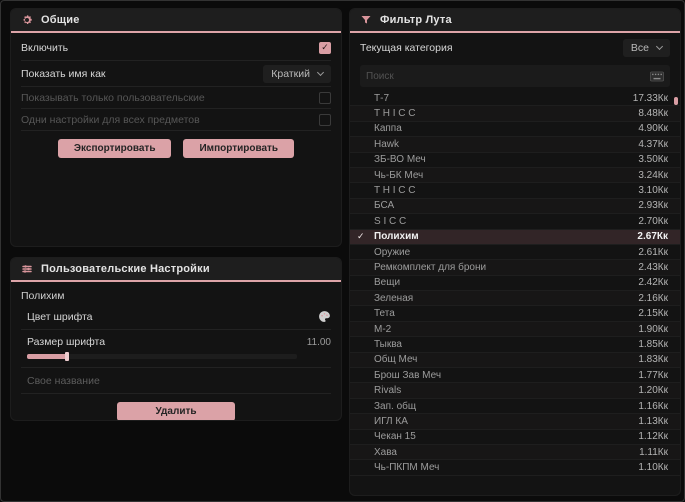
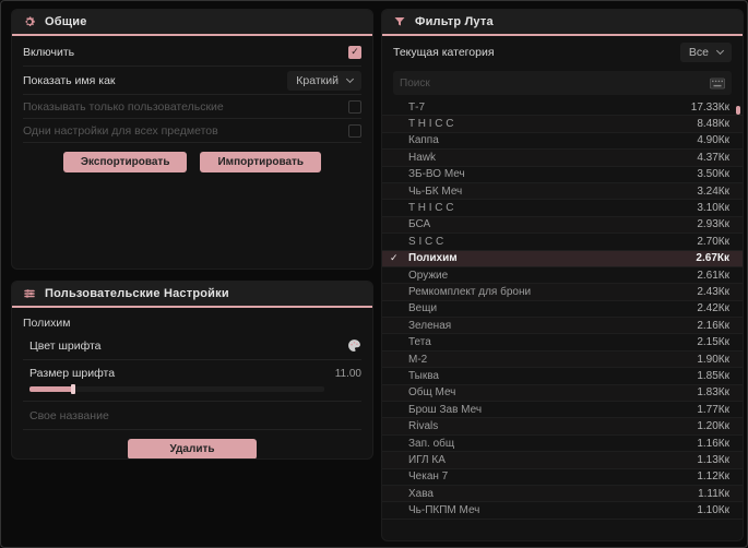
  Общие
  Включить
  ✓
  Показать имя как
  Краткий
  Показывать только пользовательские
  Одни настройки для всех предметов
  Экспортировать
  Импортировать
  Пользовательские Настройки
  Полихим
  Цвет шрифта
  Размер шрифта
  11.00
  Свое название
  Удалить
  Фильтр Лута
  Текущая категория
  Все
  Поиск
  Т-7
  17.33Кк
  T H I C C
  8.48Кк
  Каппа
  4.90Кк
  Hawk
  4.37Кк
  ЗБ-ВО Меч
  3.50Кк
  Чь-БК Меч
  3.24Кк
  T H I C C
  3.10Кк
  БСА
  2.93Кк
  S I C C
  2.70Кк
  ✓
  Полихим
  2.67Кк
  Оружие
  2.61Кк
  Ремкомплект для брони
  2.43Кк
  Вещи
  2.42Кк
  Зеленая
  2.16Кк
  Тета
  2.15Кк
  М-2
  1.90Кк
  Тыква
  1.85Кк
  Общ Меч
  1.83Кк
  Брош Зав Меч
  1.77Кк
  Rivals
  1.20Кк
  Зап. общ
  1.16Кк
  ИГЛ КА
  1.13Кк
- Чекан 15
+ Чекан 7
  1.12Кк
  Хава
  1.11Кк
  Чь-ПКПМ Меч
  1.10Кк
